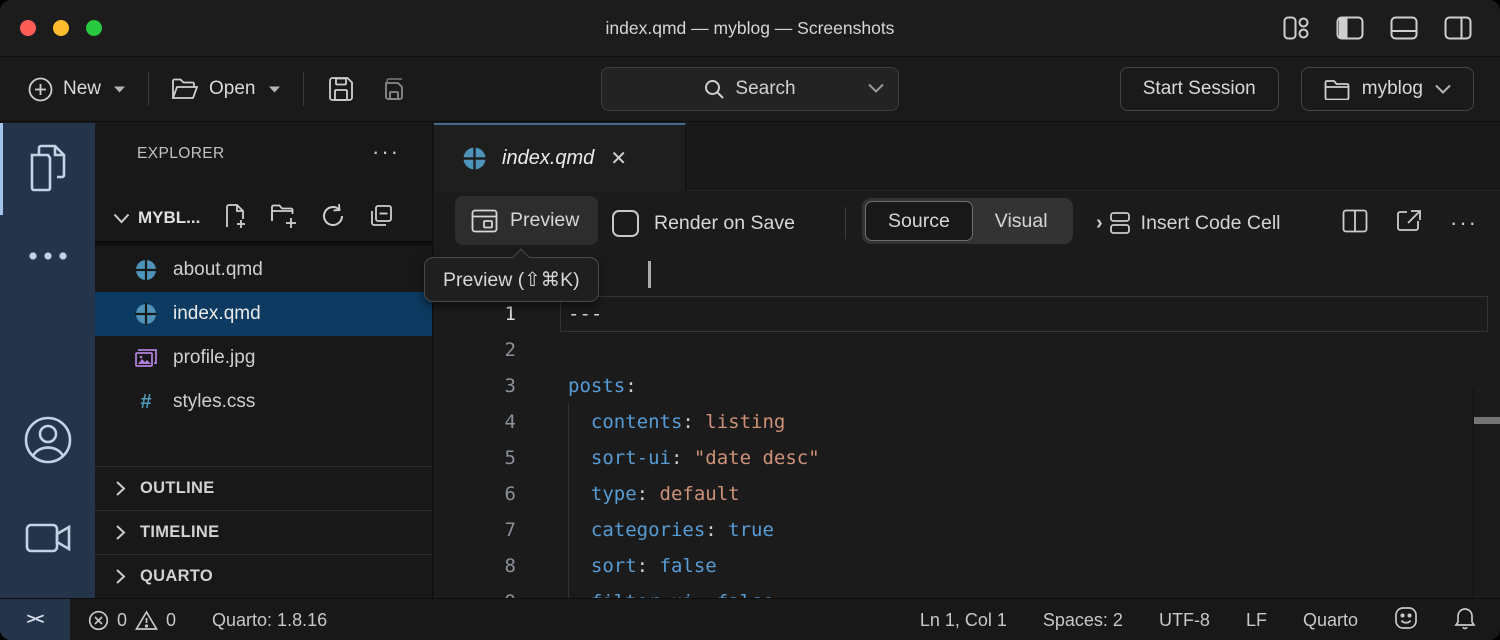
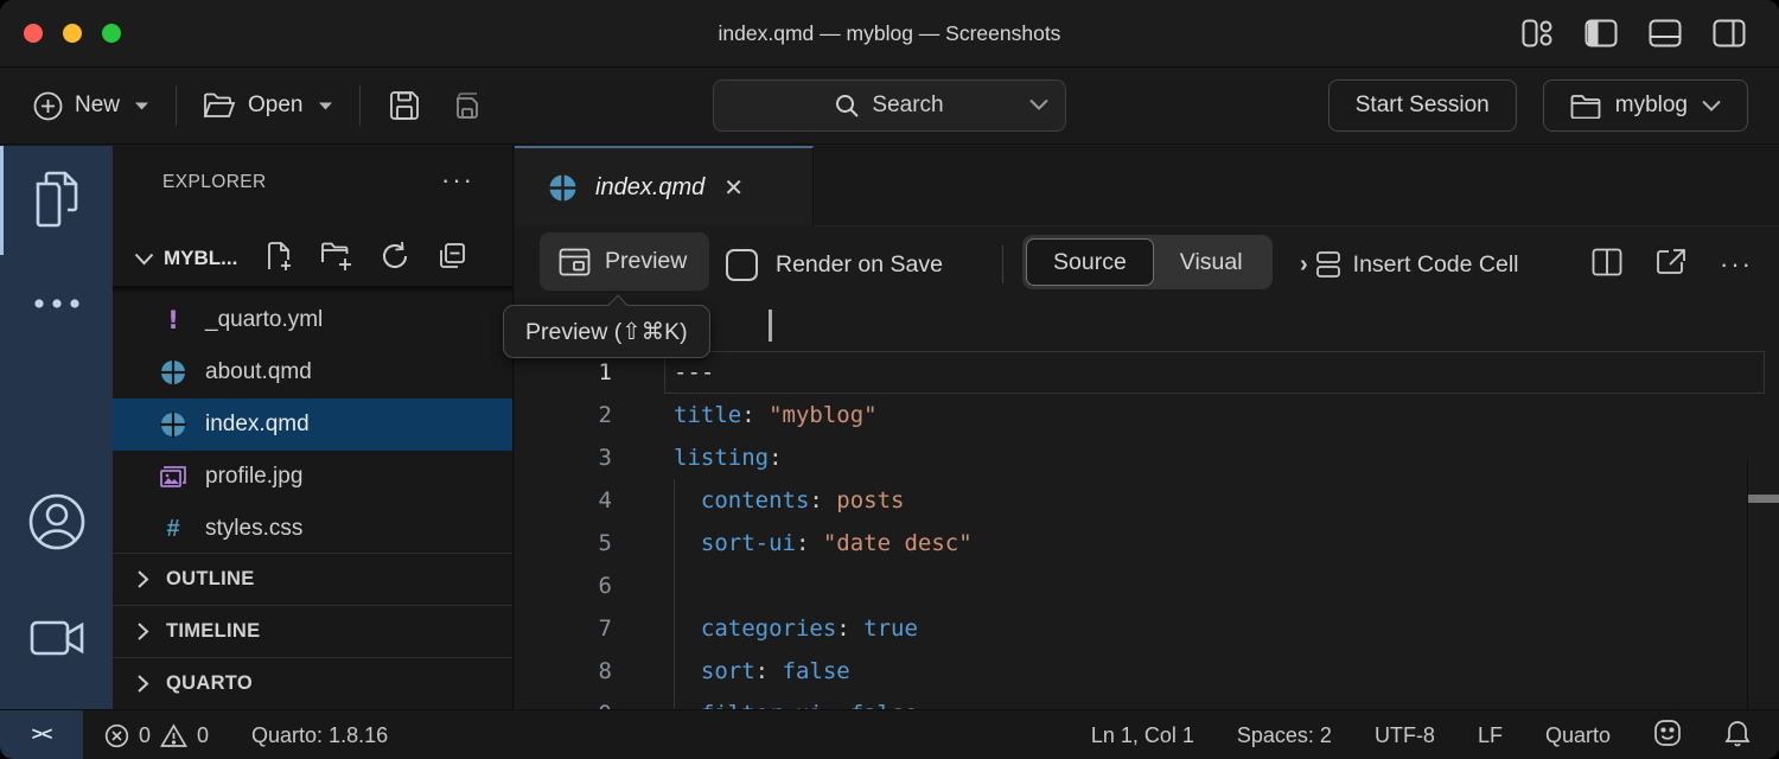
  index.qmd — myblog — Screenshots
  New
  Open
  Search
  Start Session
  myblog
  EXPLORER
  ···
  MYBL...
+ !
+ _quarto.yml
  about.qmd
  index.qmd
  profile.jpg
  #
  styles.css
  OUTLINE
  TIMELINE
  QUARTO
  index.qmd
  ✕
  Preview
  Render on Save
  Source
  Visual
  ›
  Insert Code Cell
  ···
  1
  ---
  2
+ title: "myblog"
  3
- posts:
+ listing:
  4
- contents: listing
+ contents: posts
  5
  sort-ui: "date desc"
  6
- type: default
  7
  categories: true
  8
  sort: false
  Preview (⇧⌘K)
  ><
  0
  0
  Quarto: 1.8.16
  Ln 1, Col 1
  Spaces: 2
  UTF-8
  LF
  Quarto
